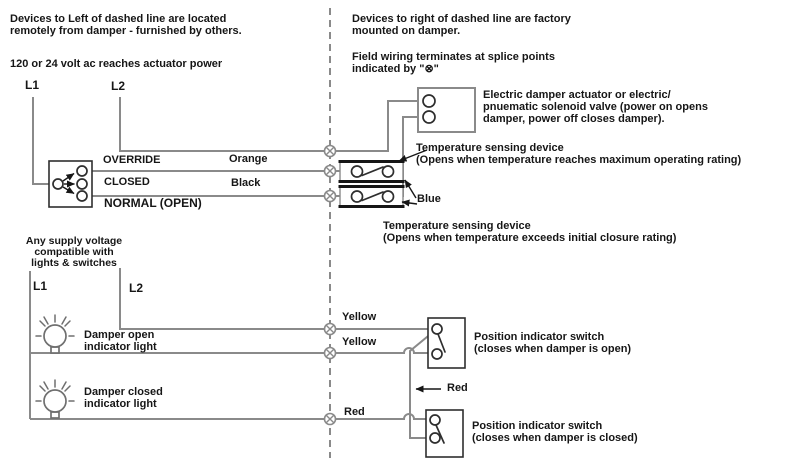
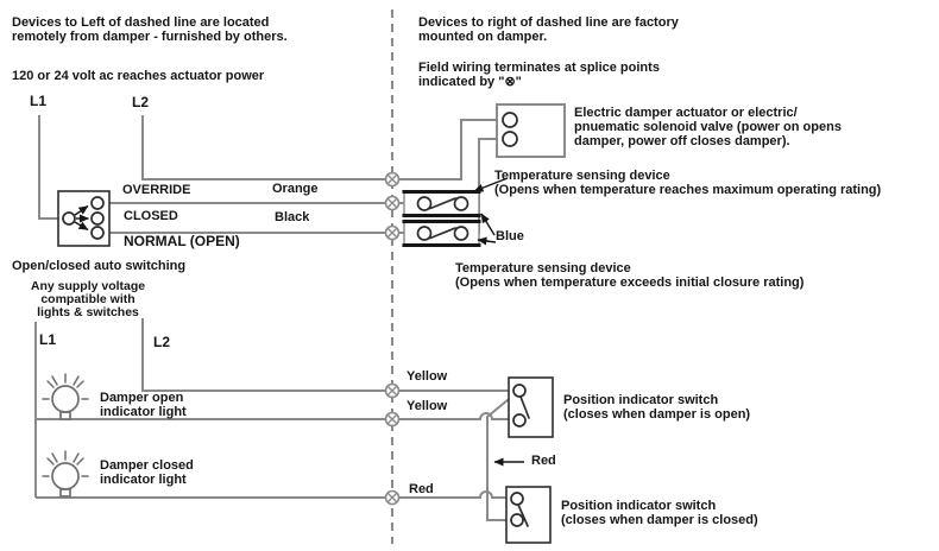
  Devices to Left of dashed line are located
  remotely from damper - furnished by others.
  120 or 24 volt ac reaches actuator power
  L1
  L2
  OVERRIDE
  Orange
  CLOSED
  Black
  NORMAL (OPEN)
+ Open/closed auto switching
  Any supply voltage
  compatible with
  lights & switches
  L1
  L2
  Damper open
  indicator light
  Damper closed
  indicator light
  Yellow
  Yellow
  Red
  Devices to right of dashed line are factory
  mounted on damper.
  Field wiring terminates at splice points
  indicated by "⊗"
  Electric damper actuator or electric/
  pnuematic solenoid valve (power on opens
  damper, power off closes damper).
  Temperature sensing device
  (Opens when temperature reaches maximum operating rating)
  Blue
  Temperature sensing device
  (Opens when temperature exceeds initial closure rating)
  Position indicator switch
  (closes when damper is open)
  Red
  Position indicator switch
  (closes when damper is closed)
